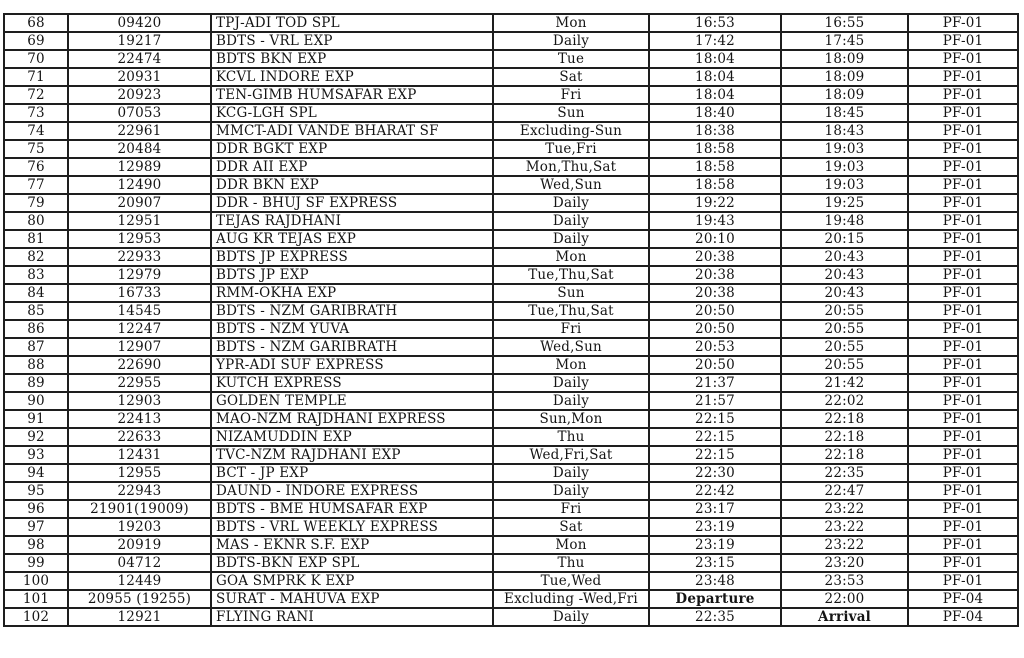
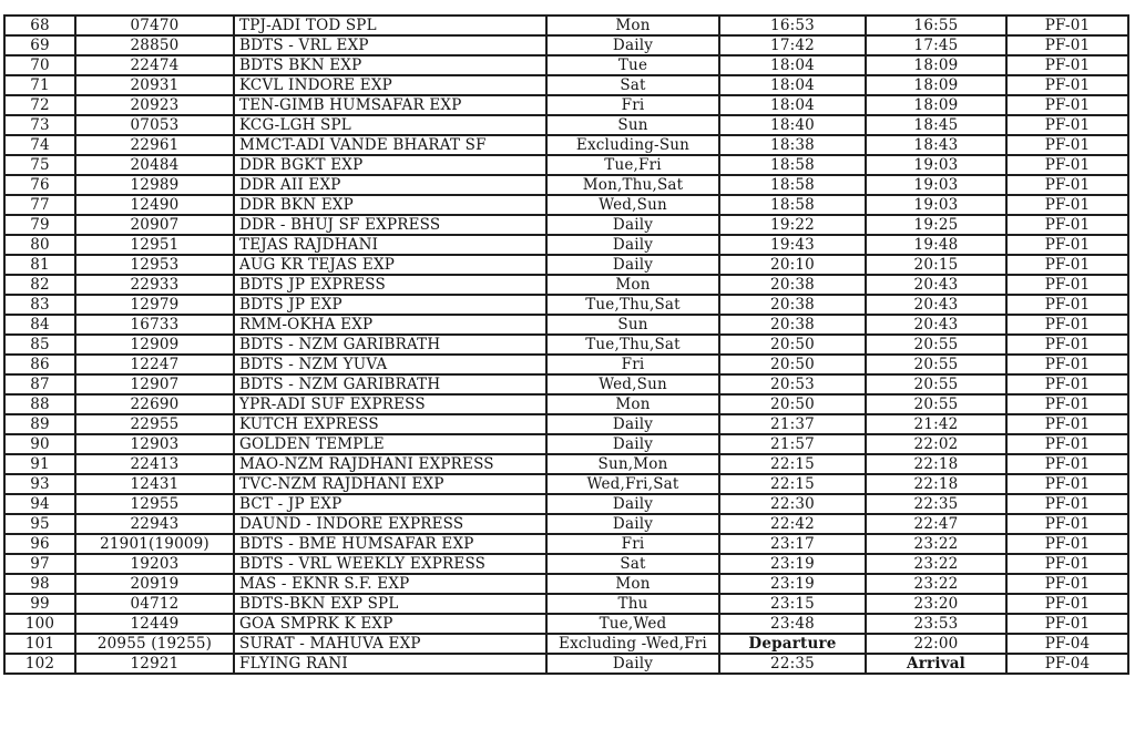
- 68	09420	TPJ-ADI TOD SPL	Mon	16:53	16:55	PF-01
+ 68	07470	TPJ-ADI TOD SPL	Mon	16:53	16:55	PF-01
- 69	19217	BDTS - VRL EXP	Daily	17:42	17:45	PF-01
+ 69	28850	BDTS - VRL EXP	Daily	17:42	17:45	PF-01
  70	22474	BDTS BKN EXP	Tue	18:04	18:09	PF-01
  71	20931	KCVL INDORE EXP	Sat	18:04	18:09	PF-01
  72	20923	TEN-GIMB HUMSAFAR EXP	Fri	18:04	18:09	PF-01
  73	07053	KCG-LGH SPL	Sun	18:40	18:45	PF-01
  74	22961	MMCT-ADI VANDE BHARAT SF	Excluding-Sun	18:38	18:43	PF-01
  75	20484	DDR BGKT EXP	Tue,Fri	18:58	19:03	PF-01
  76	12989	DDR AII EXP	Mon,Thu,Sat	18:58	19:03	PF-01
  77	12490	DDR BKN EXP	Wed,Sun	18:58	19:03	PF-01
  79	20907	DDR - BHUJ SF EXPRESS	Daily	19:22	19:25	PF-01
  80	12951	TEJAS RAJDHANI	Daily	19:43	19:48	PF-01
  81	12953	AUG KR TEJAS EXP	Daily	20:10	20:15	PF-01
  82	22933	BDTS JP EXPRESS	Mon	20:38	20:43	PF-01
  83	12979	BDTS JP EXP	Tue,Thu,Sat	20:38	20:43	PF-01
  84	16733	RMM-OKHA EXP	Sun	20:38	20:43	PF-01
- 85	14545	BDTS - NZM GARIBRATH	Tue,Thu,Sat	20:50	20:55	PF-01
+ 85	12909	BDTS - NZM GARIBRATH	Tue,Thu,Sat	20:50	20:55	PF-01
  86	12247	BDTS - NZM YUVA	Fri	20:50	20:55	PF-01
  87	12907	BDTS - NZM GARIBRATH	Wed,Sun	20:53	20:55	PF-01
  88	22690	YPR-ADI SUF EXPRESS	Mon	20:50	20:55	PF-01
  89	22955	KUTCH EXPRESS	Daily	21:37	21:42	PF-01
  90	12903	GOLDEN TEMPLE	Daily	21:57	22:02	PF-01
  91	22413	MAO-NZM RAJDHANI EXPRESS	Sun,Mon	22:15	22:18	PF-01
- 92	22633	NIZAMUDDIN EXP	Thu	22:15	22:18	PF-01
  93	12431	TVC-NZM RAJDHANI EXP	Wed,Fri,Sat	22:15	22:18	PF-01
  94	12955	BCT - JP EXP	Daily	22:30	22:35	PF-01
  95	22943	DAUND - INDORE EXPRESS	Daily	22:42	22:47	PF-01
  96	21901(19009)	BDTS - BME HUMSAFAR EXP	Fri	23:17	23:22	PF-01
  97	19203	BDTS - VRL WEEKLY EXPRESS	Sat	23:19	23:22	PF-01
  98	20919	MAS - EKNR S.F. EXP	Mon	23:19	23:22	PF-01
  99	04712	BDTS-BKN EXP SPL	Thu	23:15	23:20	PF-01
  100	12449	GOA SMPRK K EXP	Tue,Wed	23:48	23:53	PF-01
  101	20955 (19255)	SURAT - MAHUVA EXP	Excluding -Wed,Fri	Departure	22:00	PF-04
  102	12921	FLYING RANI	Daily	22:35	Arrival	PF-04
